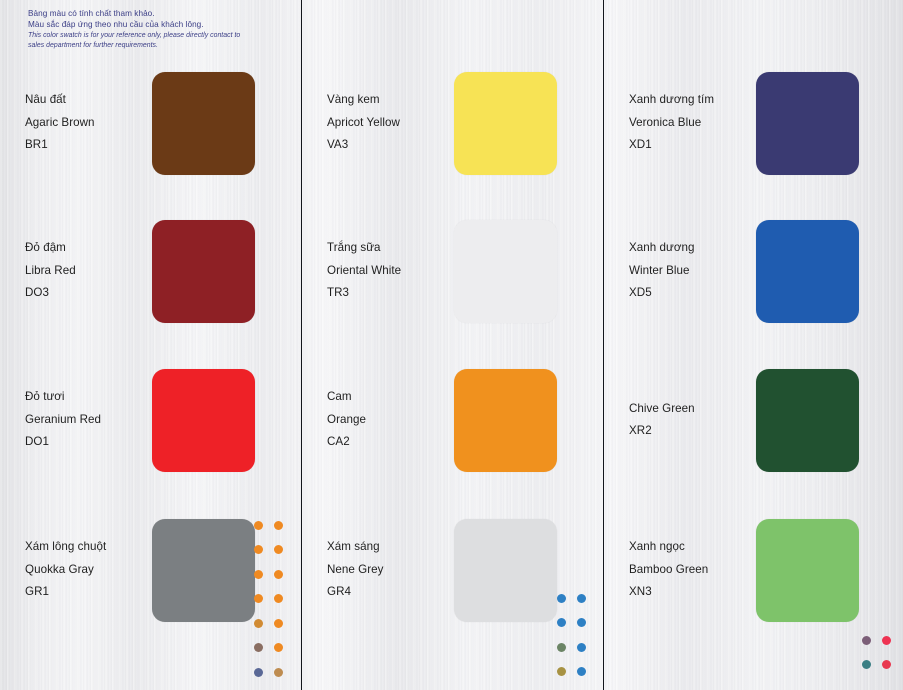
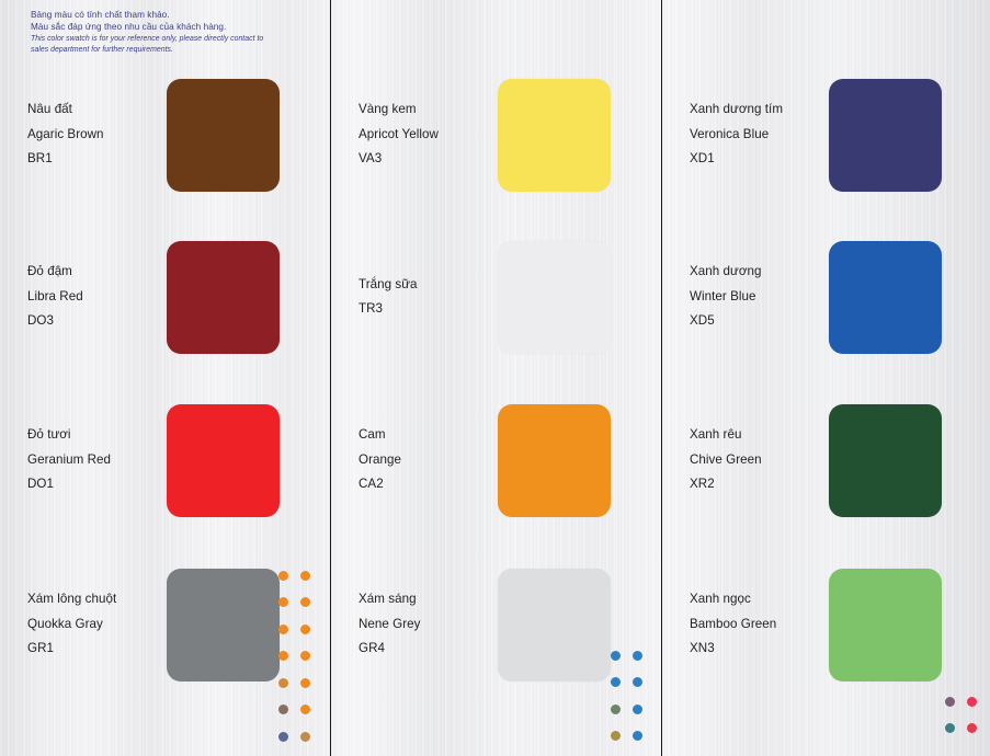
  Bảng màu có tính chất tham khảo.
- Màu sắc đáp ứng theo nhu cầu của khách lông.
+ Màu sắc đáp ứng theo nhu cầu của khách hàng.
  Nâu đất
  Agaric Brown
  BR1
  Đỏ đậm
  Libra Red
  DO3
  Đỏ tươi
  Geranium Red
  DO1
  Xám lông chuột
  Quokka Gray
  GR1
  Vàng kem
  Apricot Yellow
  VA3
  Trắng sữa
- Oriental White
  TR3
  Cam
  Orange
  CA2
  Xám sáng
  Nene Grey
  GR4
  Xanh dương tím
  Veronica Blue
  XD1
  Xanh dương
  Winter Blue
  XD5
+ Xanh rêu
  Chive Green
  XR2
  Xanh ngọc
  Bamboo Green
  XN3
